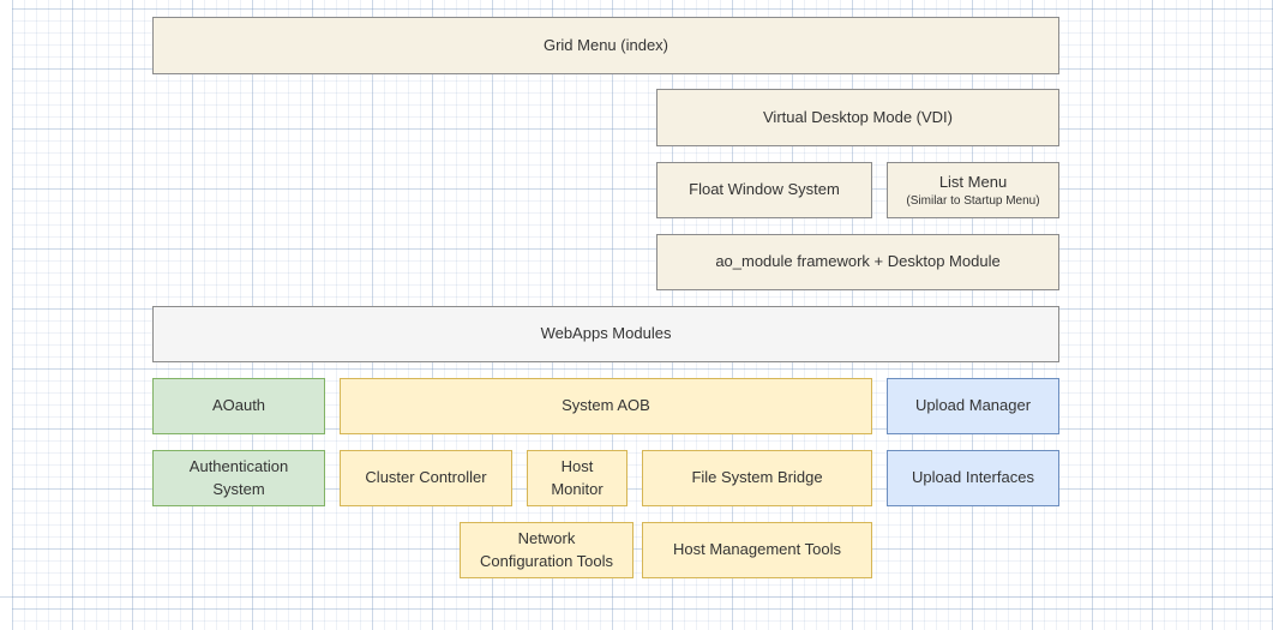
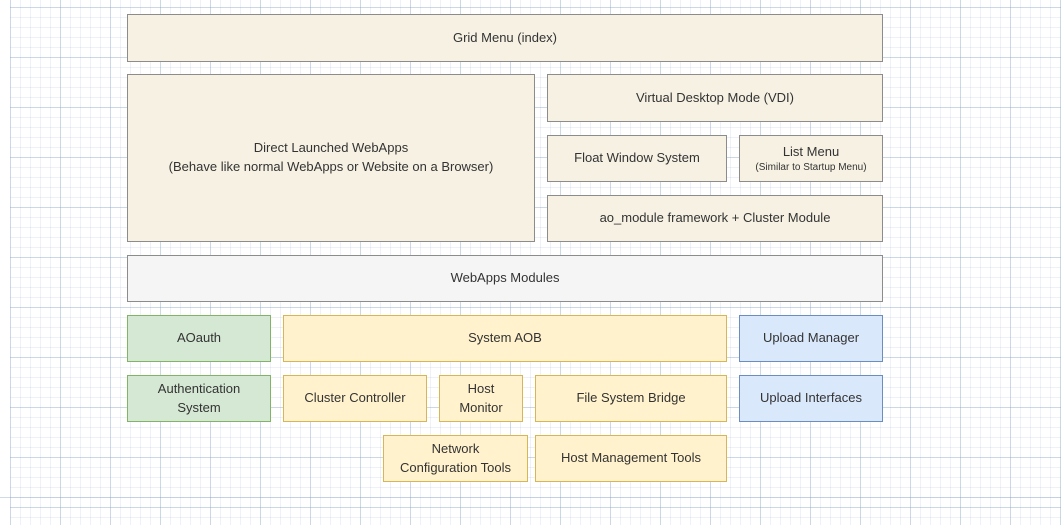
  Grid Menu (index)
+ Direct Launched WebApps
+ (Behave like normal WebApps or Website on a Browser)
  Virtual Desktop Mode (VDI)
  Float Window System
  List Menu
  (Similar to Startup Menu)
- ao_module framework + Desktop Module
+ ao_module framework + Cluster Module
  WebApps Modules
  AOauth
  System AOB
  Upload Manager
  Authentication
  System
  Cluster Controller
  Host
  Monitor
  File System Bridge
  Upload Interfaces
  Network
  Configuration Tools
  Host Management Tools
